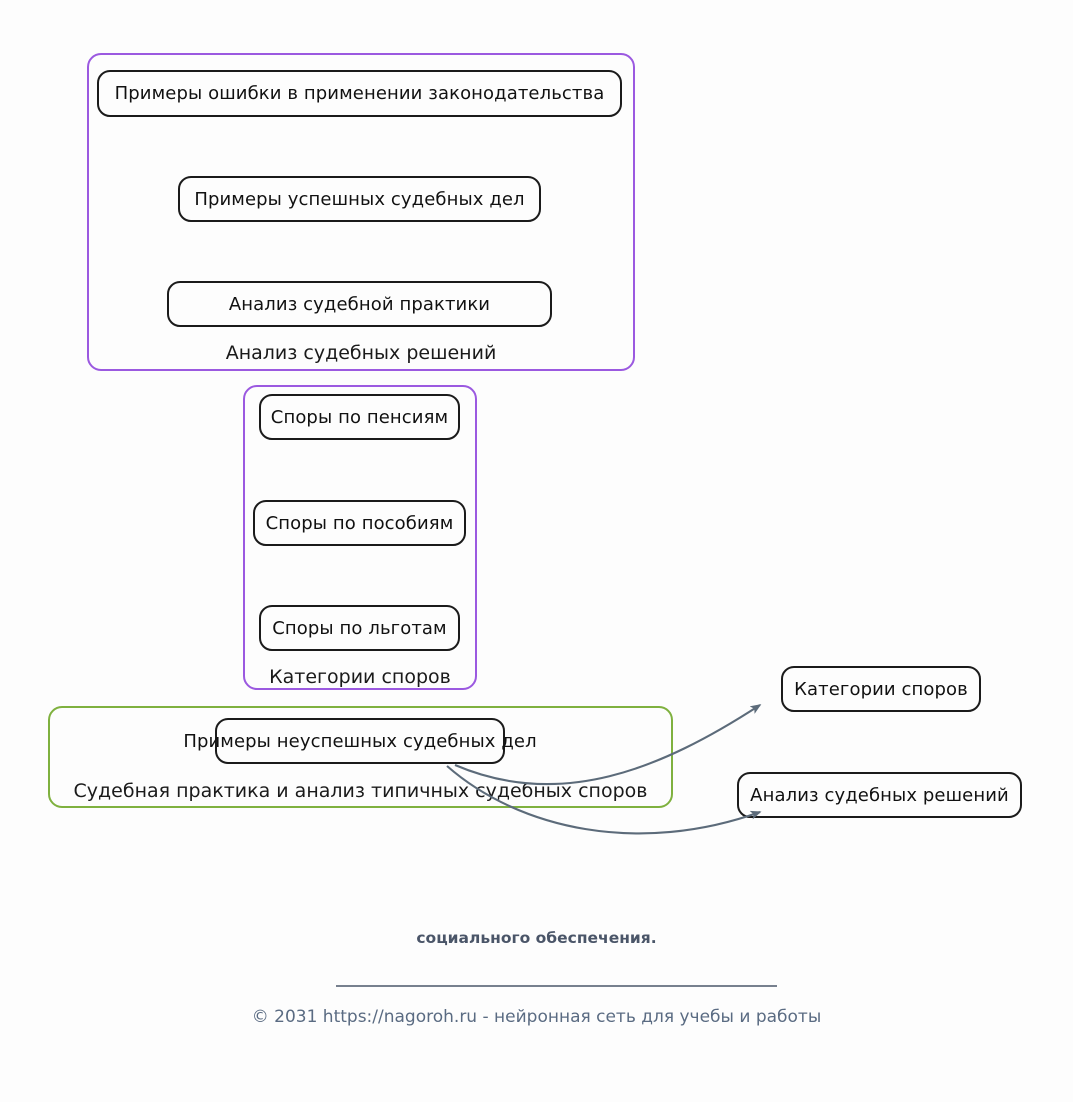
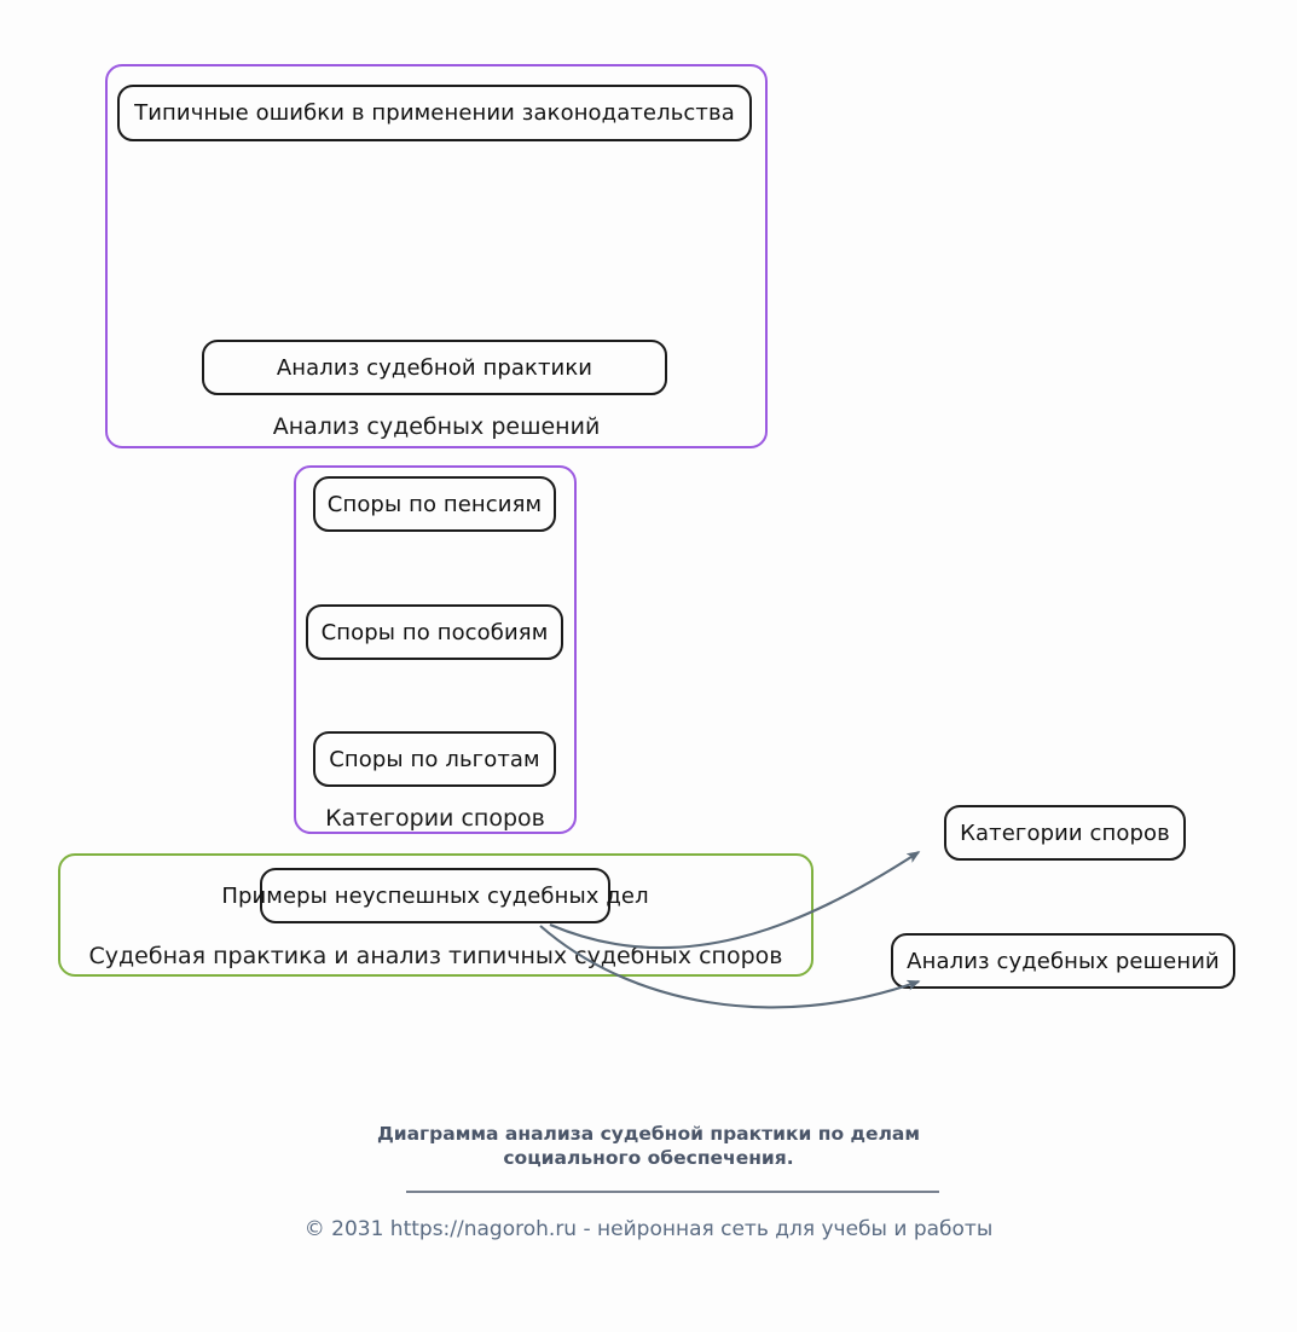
- Примеры ошибки в применении законодательства
+ Типичные ошибки в применении законодательства
- Примеры успешных судебных дел
  Анализ судебной практики
  Анализ судебных решений
  Споры по пенсиям
  Споры по пособиям
  Споры по льготам
  Категории споров
  Примеры неуспешных судебных дел
  Судебная практика и анализ типичныхудебных споров
  Категории споров
  Анализ судебных решений
+ Диаграмма анализа судебной практики по делам
  социального обеспечения.
  © 2031 https://nagoroh.ru - нейронная сеть для учебы и работы
